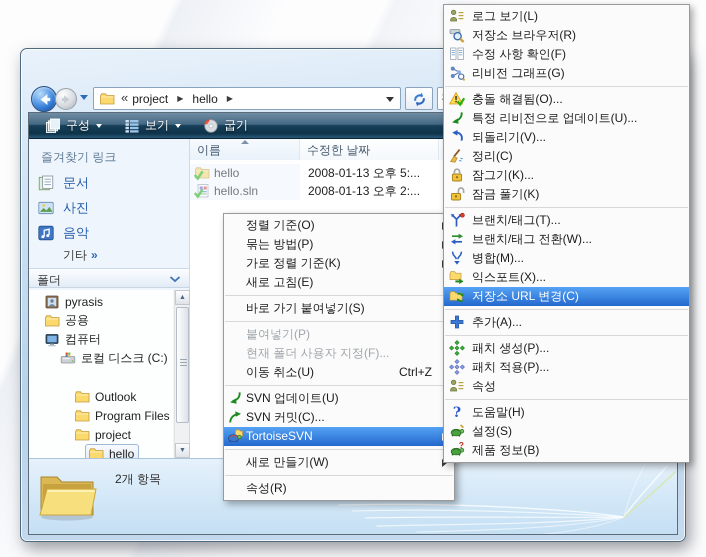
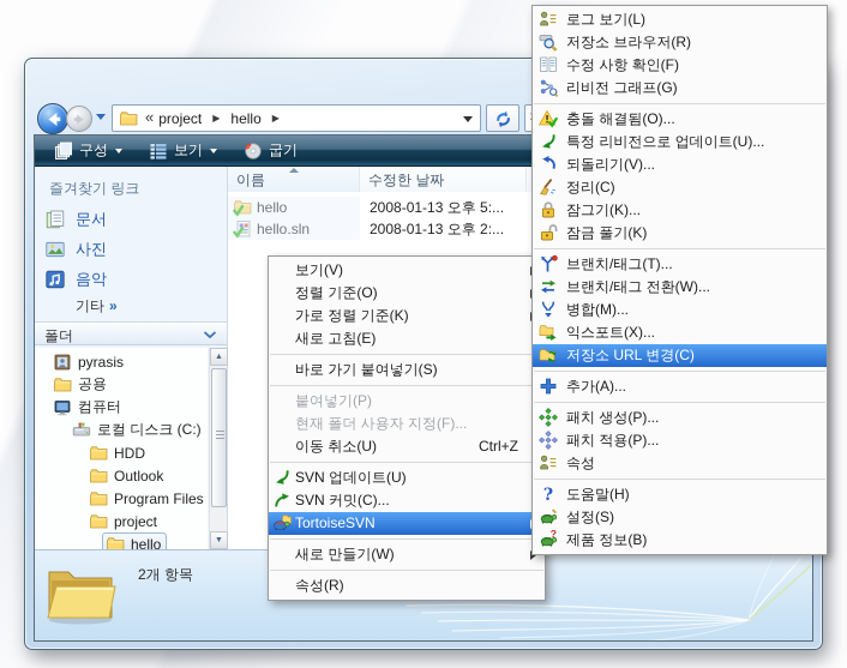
  «
  project
  ▶
  hello
  ▶
  구성
  보기
  굽기
  즐겨찾기 링크
  문서
  사진
  음악
  기타 »
  폴더
  pyrasis
  공용
  컴퓨터
  로컬 디스크 (C:)
+ HDD
  Outlook
  Program Files
  project
  hello
  이름
  수정한 날짜
  hello
  2008-01-13 오후 5:...
  hello.sln
  2008-01-13 오후 2:...
  2개 항목
+ 보기(V)
  정렬 기준(O)
- 묶는 방법(P)
  가로 정렬 기준(K)
  새로 고침(E)
  바로 가기 붙여넣기(S)
  붙여넣기(P)
  현재 폴더 사용자 지정(F)...
  이동 취소(U)
  Ctrl+Z
  SVN 업데이트(U)
  SVN 커밋(C)...
  TortoiseSVN
  새로 만들기(W)
  속성(R)
  로그 보기(L)
  저장소 브라우저(R)
  수정 사항 확인(F)
  리비전 그래프(G)
  충돌 해결됨(O)...
  특정 리비전으로 업데이트(U)...
  되돌리기(V)...
  정리(C)
  잠그기(K)...
  잠금 풀기(K)
  브랜치/태그(T)...
  브랜치/태그 전환(W)...
  병합(M)...
  익스포트(X)...
  저장소 URL 변경(C)
  추가(A)...
  패치 생성(P)...
  패치 적용(P)...
  속성
  ?
  도움말(H)
  설정(S)
  ?
  제품 정보(B)
